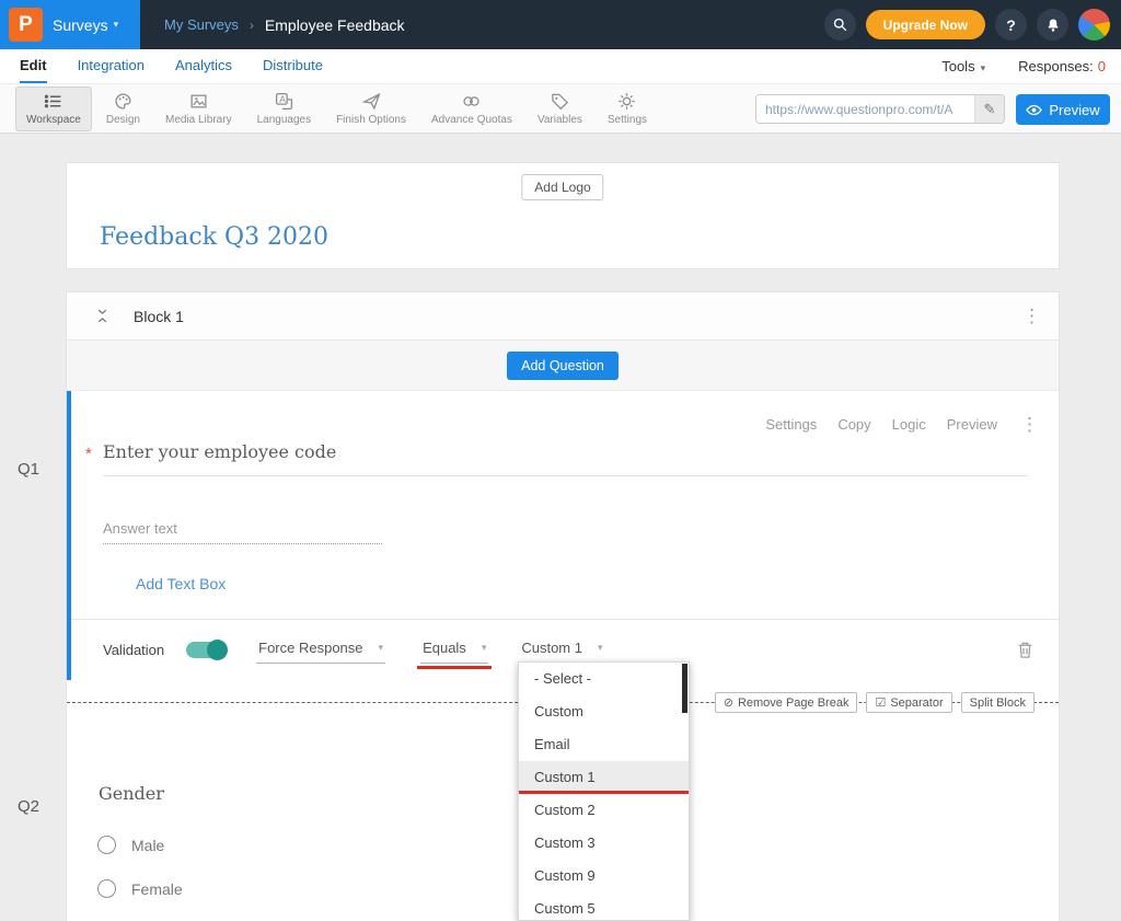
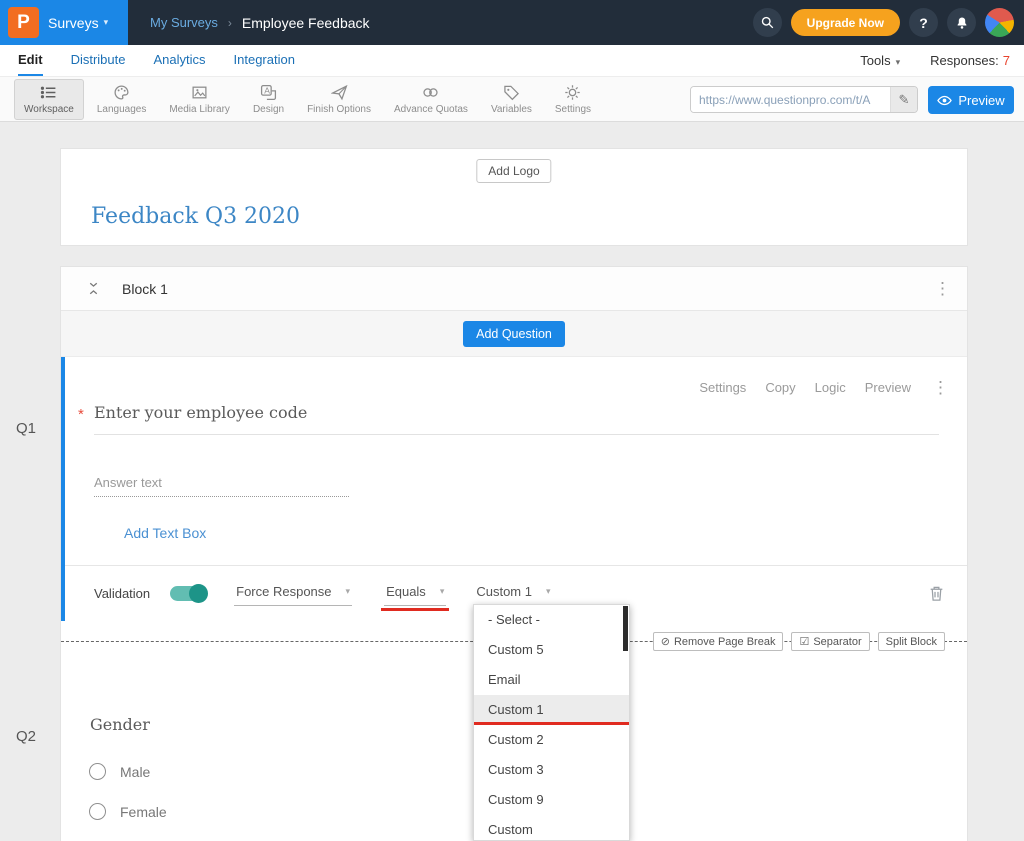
  P
  Surveys
  ▾
  My Surveys
  ›
  Employee Feedback
  Upgrade Now
  ?
  Edit
- Integration
+ Distribute
  Analytics
- Distribute
+ Integration
  Tools ▾
- Responses: 0
+ Responses: 7
  Workspace
- Design
+ Languages
  Media Library
  A
- Languages
+ Design
  Finish Options
  Advance Quotas
  Variables
  Settings
  https://www.questionpro.com/t/A
  ✎
  Preview
  Add Logo
  Feedback Q3 2020
  Q1
  Q2
  Block 1
  ⋮
  Add Question
  Settings
  Copy
  Logic
  Preview
  ⋮
  *
  Enter your employee code
  Answer text
  Add Text Box
  Validation
  Force Response
  ▾
  Equals
  ▾
  Custom 1
  ▾
  ⊘
  Remove Page Break
  ☑
  Separator
  Split Block
  Gender
  Male
  Female
  - Select -
- Custom
+ Custom 5
  Email
  Custom 1
  Custom 2
  Custom 3
  Custom 9
- Custom 5
+ Custom
